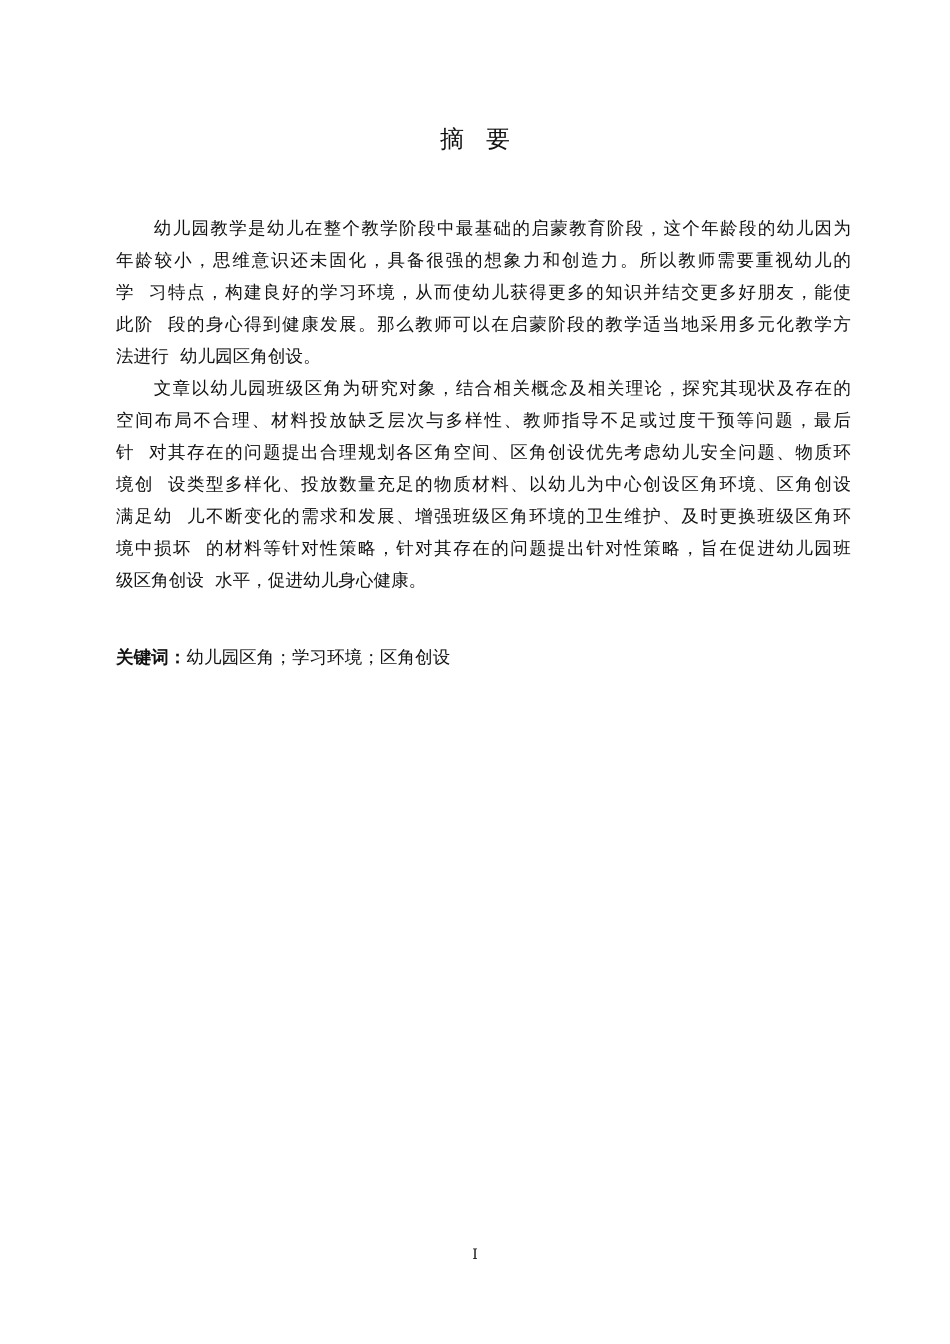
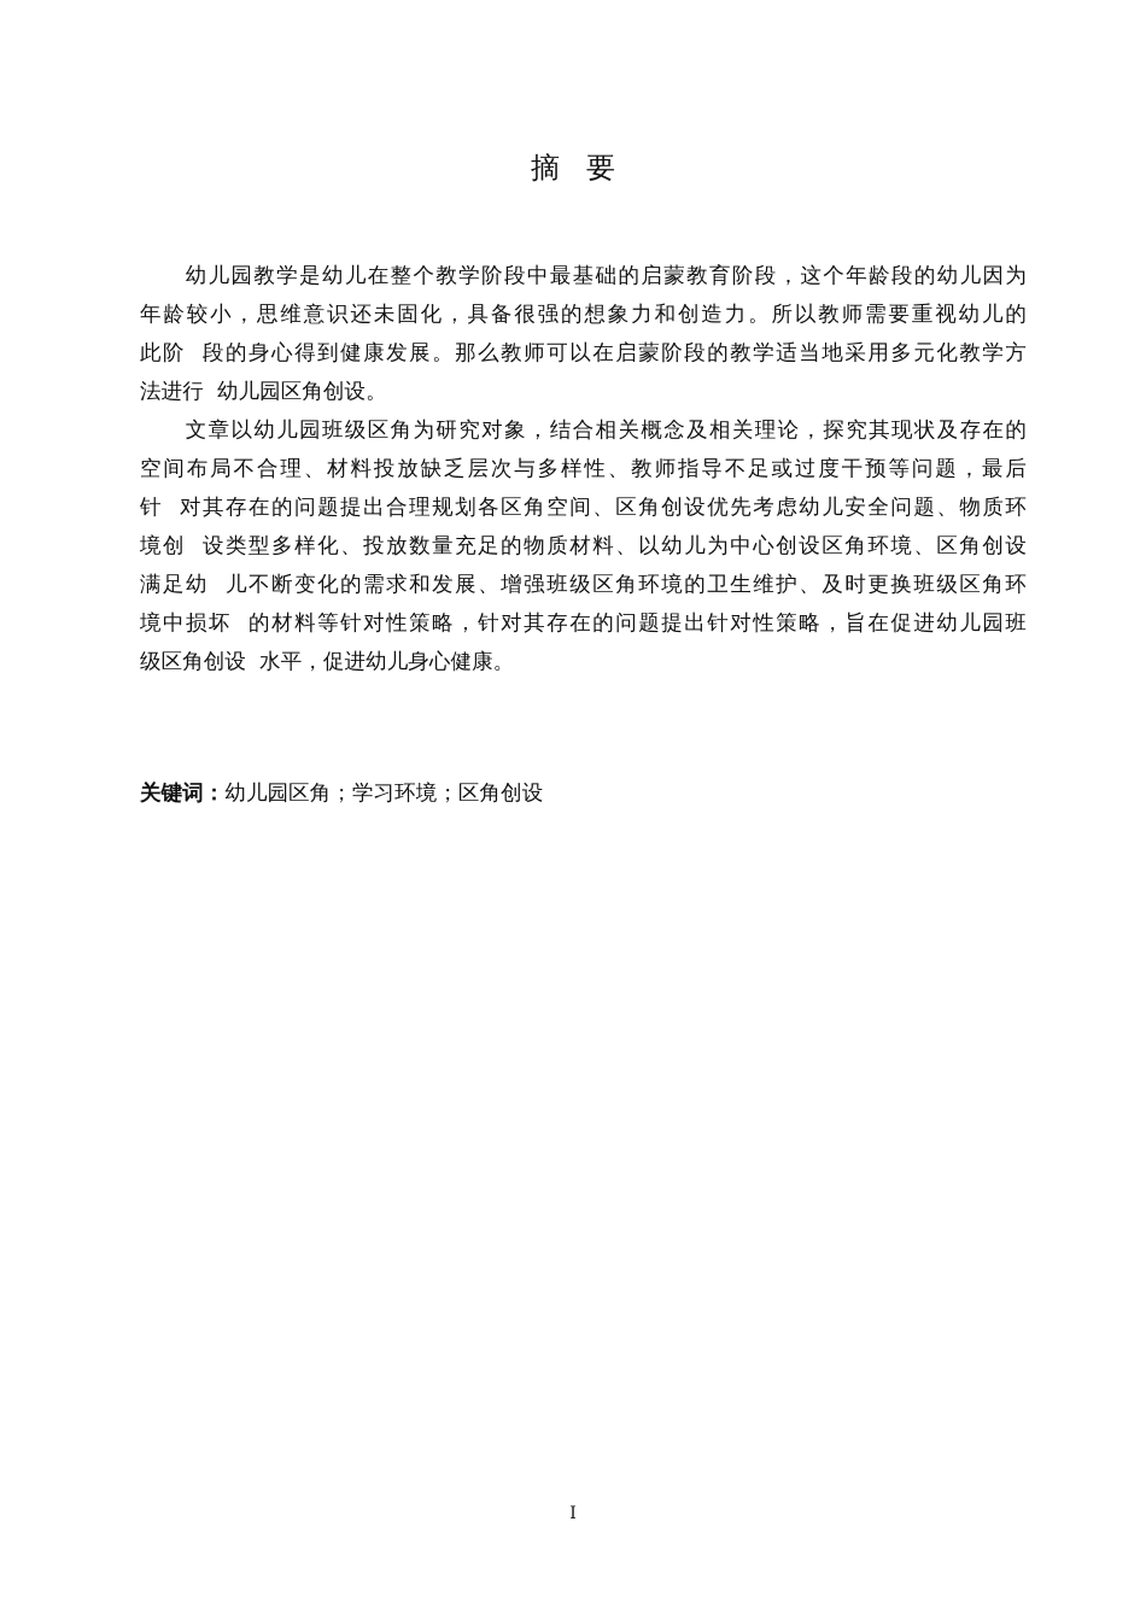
  摘要
  幼儿园教学是幼儿在整个教学阶段中最基础的启蒙教育阶段，这个年龄段的幼儿因为
  年龄较小，思维意识还未固化，具备很强的想象力和创造力。所以教师需要重视幼儿的
- 学 习特点，构建良好的学习环境，从而使幼儿获得更多的知识并结交更多好朋友，能使
  此阶 段的身心得到健康发展。那么教师可以在启蒙阶段的教学适当地采用多元化教学方
  法进行 幼儿园区角创设。
  文章以幼儿园班级区角为研究对象，结合相关概念及相关理论，探究其现状及存在的
  空间布局不合理、材料投放缺乏层次与多样性、教师指导不足或过度干预等问题，最后
  针 对其存在的问题提出合理规划各区角空间、区角创设优先考虑幼儿安全问题、物质环
  境创 设类型多样化、投放数量充足的物质材料、以幼儿为中心创设区角环境、区角创设
  满足幼 儿不断变化的需求和发展、增强班级区角环境的卫生维护、及时更换班级区角环
  境中损坏 的材料等针对性策略，针对其存在的问题提出针对性策略，旨在促进幼儿园班
  级区角创设 水平，促进幼儿身心健康。
  关键词：幼儿园区角；学习环境；区角创设
  I
